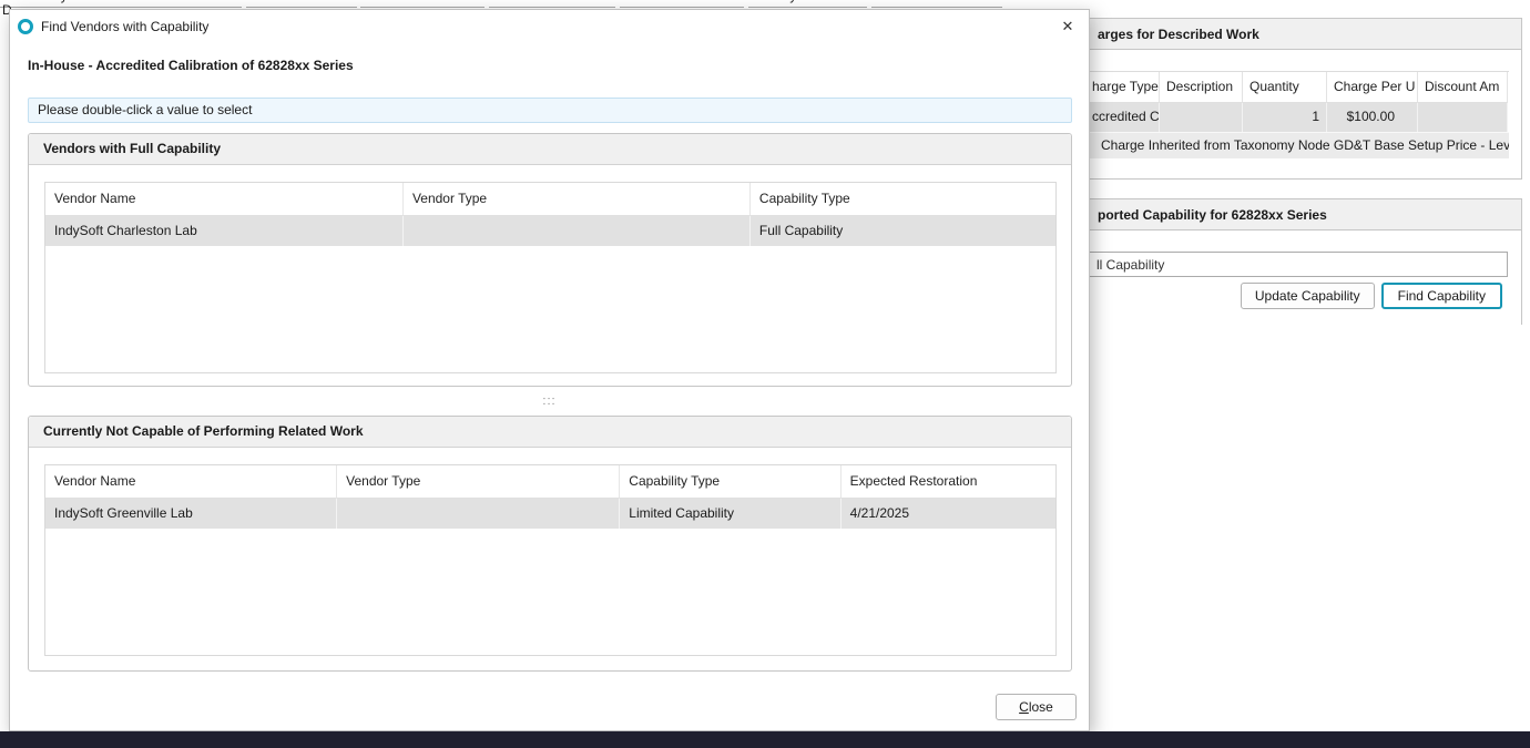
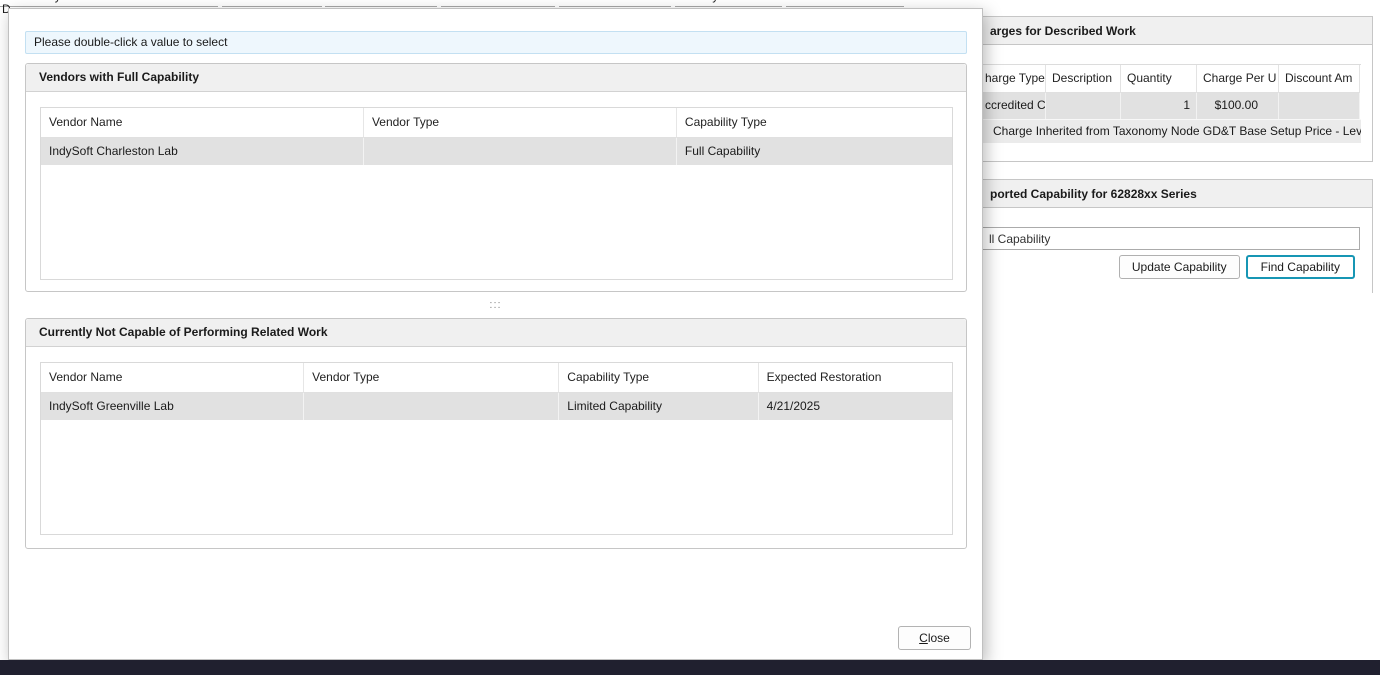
  D
  arges for Described Work
  harge Type
  Description
  Quantity
  Charge Per U
  Discount Am
  ccredited C
  1
  $100.00
  Charge Inherited from Taxonomy Node GD&T Base Setup Price - Lev
  ported Capability for 62828xx Series
  ll Capability
  Update Capability
  Find Capability
- Find Vendors with Capability
- ✕
- In-House - Accredited Calibration of 62828xx Series
  Please double-click a value to select
  Vendors with Full Capability
  Vendor Name
  Vendor Type
  Capability Type
  IndySoft Charleston Lab
  Full Capability
  :::
  Currently Not Capable of Performing Related Work
  Vendor Name
  Vendor Type
  Capability Type
  Expected Restoration
  IndySoft Greenville Lab
  Limited Capability
  4/21/2025
  Close
